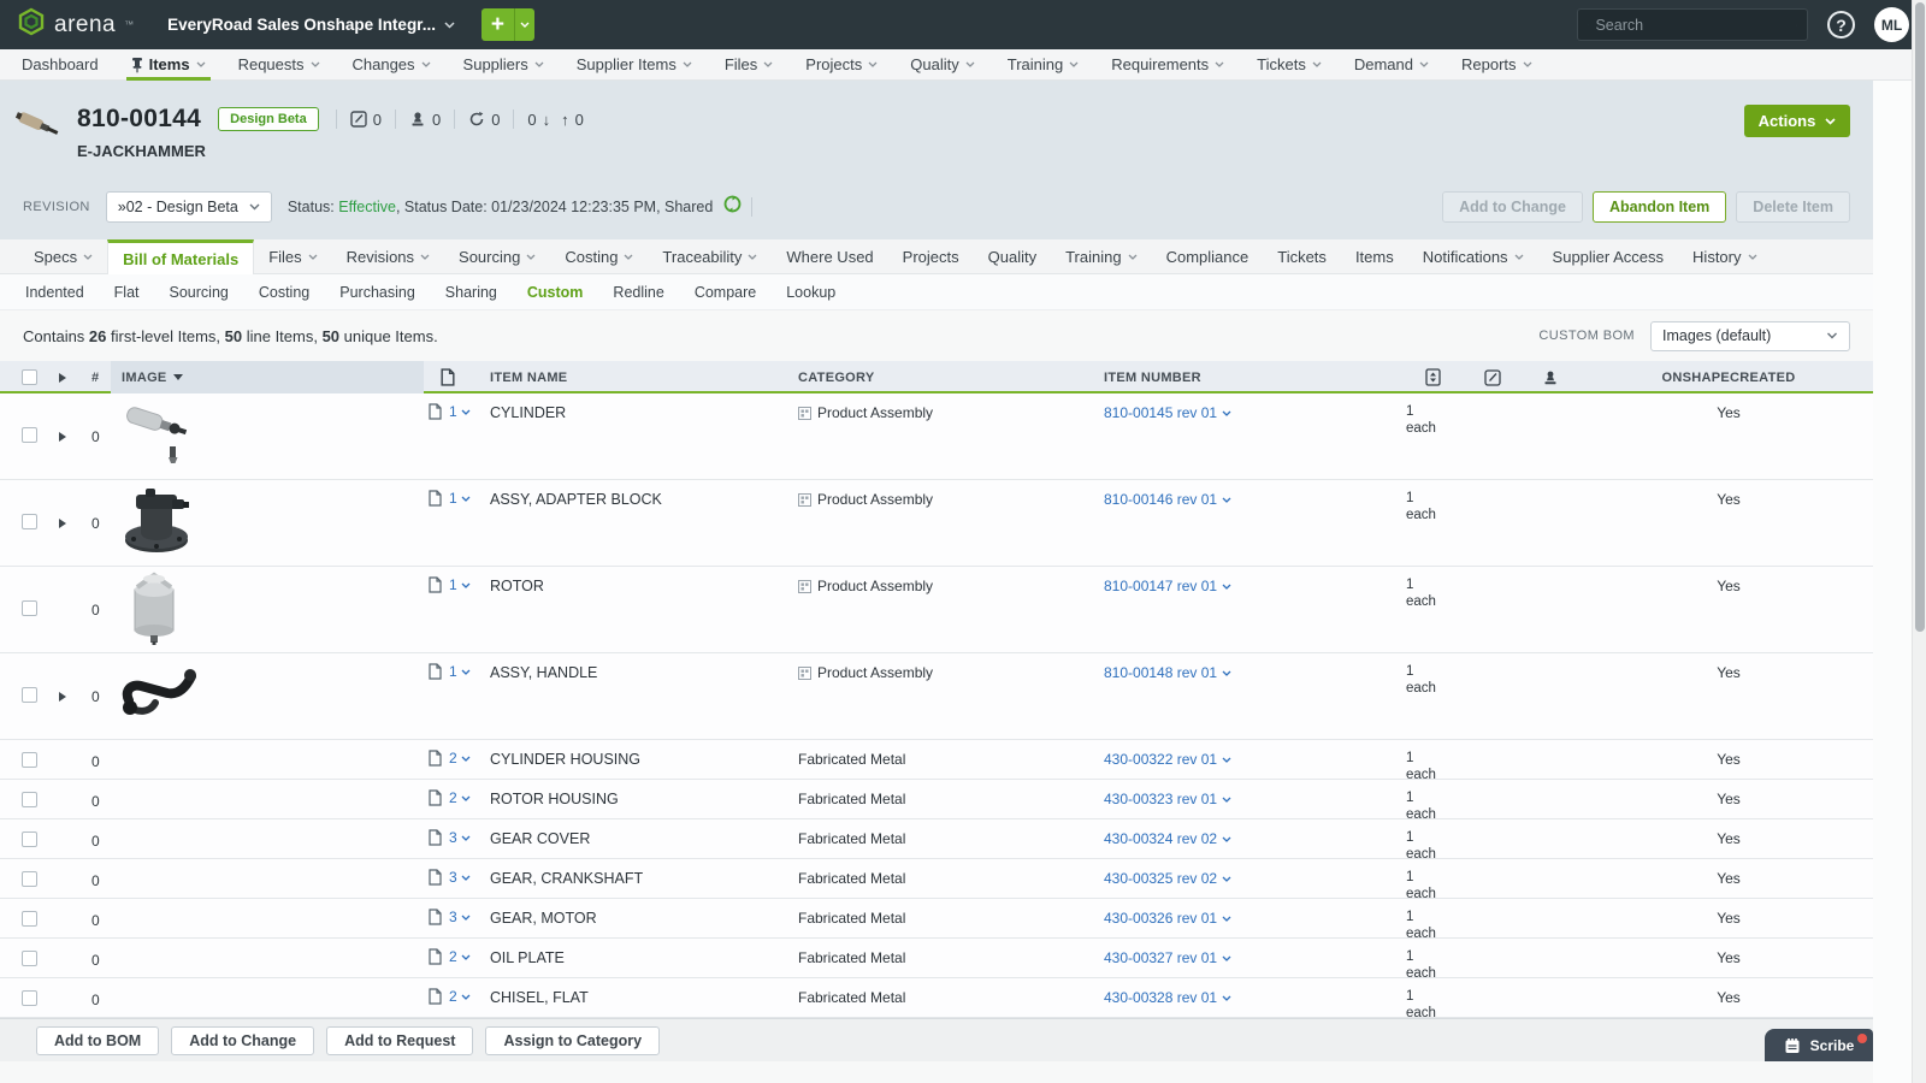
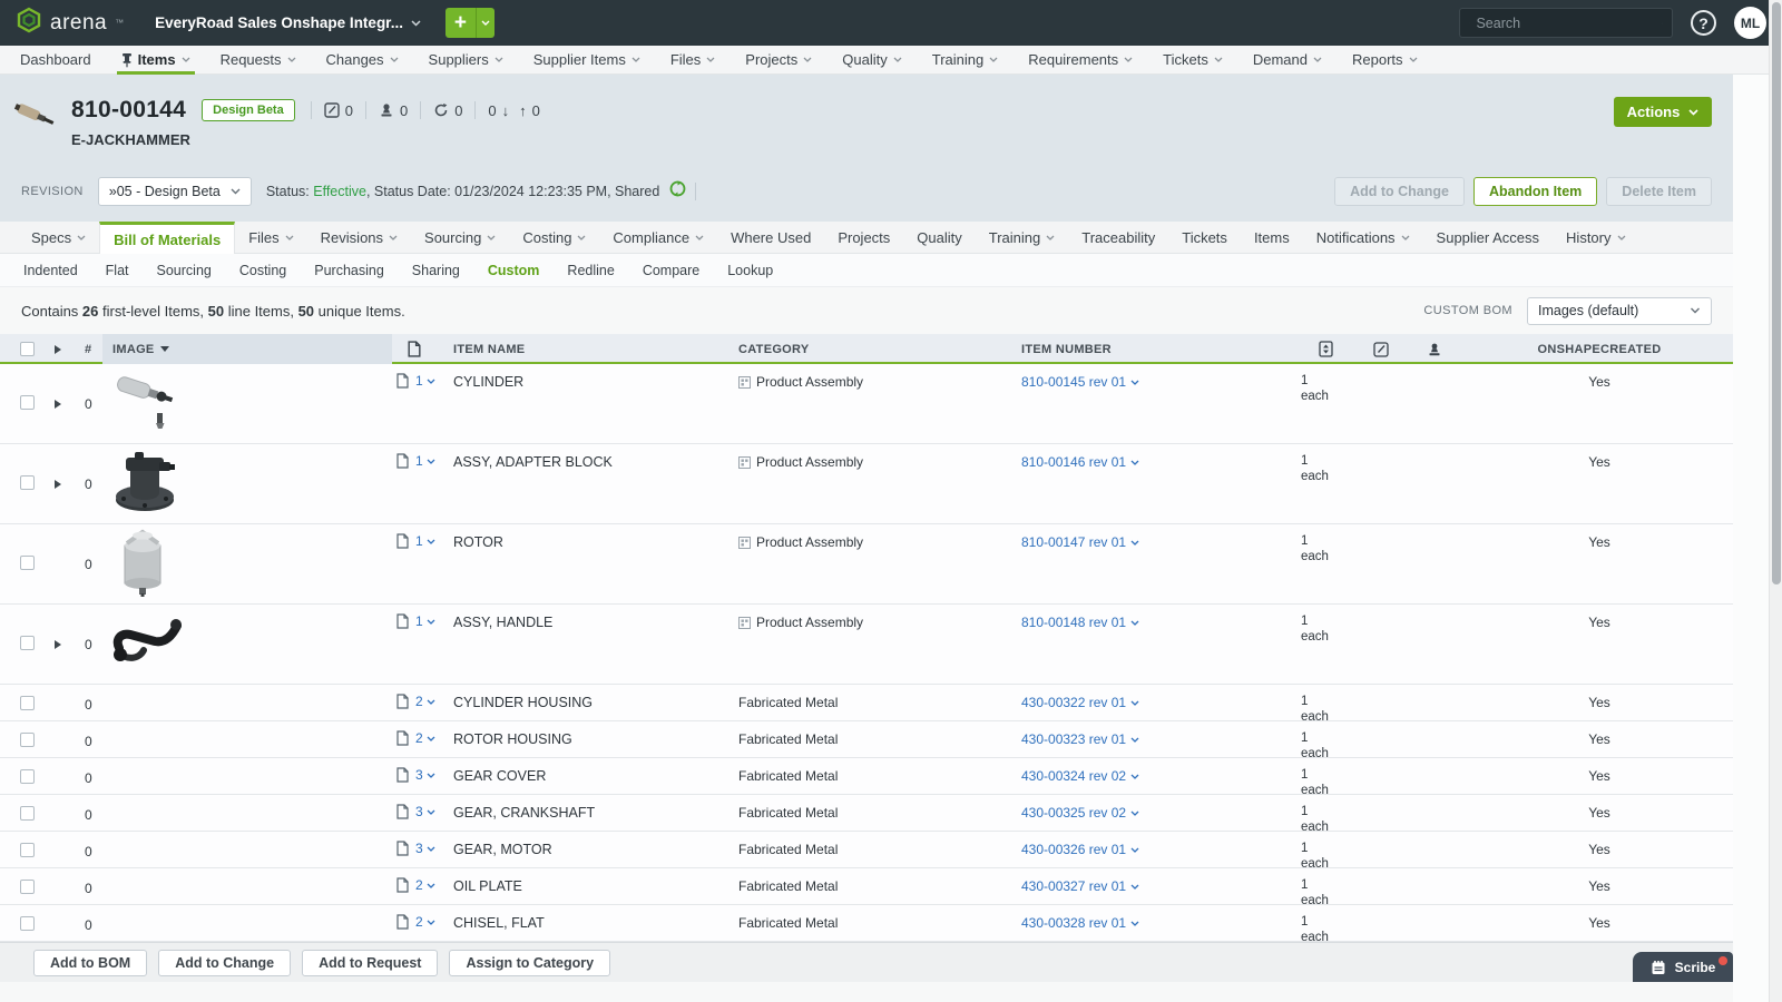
  arena
  ™
  EveryRoad Sales Onshape Integr...
  +
  Search
  ?
  ML
  Dashboard
  Items
  Requests
  Changes
  Suppliers
  Supplier Items
  Files
  Projects
  Quality
  Training
  Requirements
  Tickets
  Demand
  Reports
  810-00144
  Design Beta
  0
  0
  0
  0
  ↓
  ↑
  0
  E-JACKHAMMER
  Actions
  REVISION
- »02 - Design Beta
+ »05 - Design Beta
  Status: Effective, Status Date: 01/23/2024 12:23:35 PM, Shared
  Add to Change
  Abandon Item
  Delete Item
  Specs
  Bill of Materials
  Files
  Revisions
  Sourcing
  Costing
- Traceability
+ Compliance
  Where Used
  Projects
  Quality
  Training
- Compliance
+ Traceability
  Tickets
  Items
  Notifications
  Supplier Access
  History
  Indented
  Flat
  Sourcing
  Costing
  Purchasing
  Sharing
  Custom
  Redline
  Compare
  Lookup
  Contains 26 first-level Items, 50 line Items, 50 unique Items.
  CUSTOM BOM
  Images (default)
  #
  IMAGE
  ITEM NAME
  CATEGORY
  ITEM NUMBER
  ONSHAPECREATED
  0
  1
  CYLINDER
  Product Assembly
  810-00145 rev 01
  1
  each
  Yes
  0
  1
  ASSY, ADAPTER BLOCK
  Product Assembly
  810-00146 rev 01
  1
  each
  Yes
  0
  1
  ROTOR
  Product Assembly
  810-00147 rev 01
  1
  each
  Yes
  0
  1
  ASSY, HANDLE
  Product Assembly
  810-00148 rev 01
  1
  each
  Yes
  0
  2
  CYLINDER HOUSING
  Fabricated Metal
  430-00322 rev 01
  1
  each
  Yes
  0
  2
  ROTOR HOUSING
  Fabricated Metal
  430-00323 rev 01
  1
  each
  Yes
  0
  3
  GEAR COVER
  Fabricated Metal
  430-00324 rev 02
  1
  each
  Yes
  0
  3
  GEAR, CRANKSHAFT
  Fabricated Metal
  430-00325 rev 02
  1
  each
  Yes
  0
  3
  GEAR, MOTOR
  Fabricated Metal
  430-00326 rev 01
  1
  each
  Yes
  0
  2
  OIL PLATE
  Fabricated Metal
  430-00327 rev 01
  1
  each
  Yes
  0
  2
  CHISEL, FLAT
  Fabricated Metal
  430-00328 rev 01
  1
  each
  Yes
  Add to BOM
  Add to Change
  Add to Request
  Assign to Category
  Scribe
